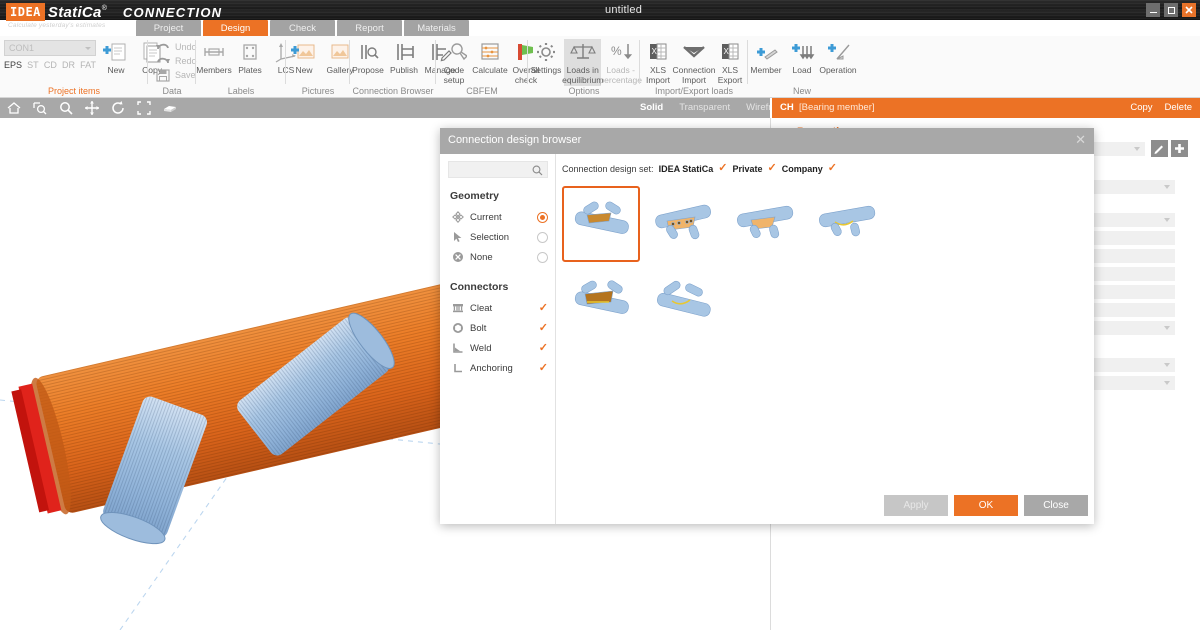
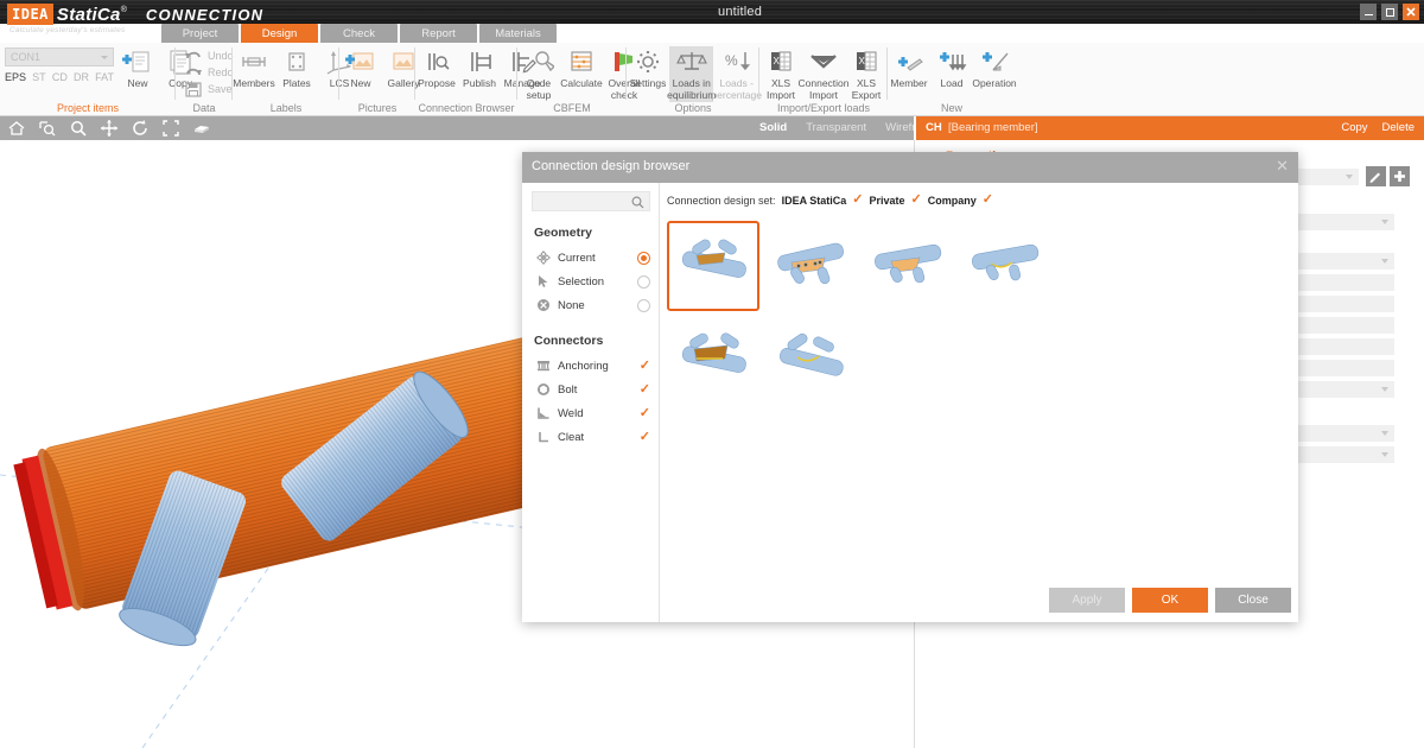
  untitled
  IDEA StatiCa CONNECTION
  Project
  Design
  Check
  Report
  Materials
  CON1
  EPS
  ST
  CD
  DR
  FAT
  New
  Cop
  Project items
  Undo
  Redo
  Save
  Data
  Members
  Plates
  Labels
  New
  Gallery
  Pictures
  Propose
  Publish
  Mnage
  Connection Browser
  Code
  setup
  Calculate
  Overall
  chck
  CBFEM
  Settings
  Loads in
  equilibrium
  %
  Loads -
  percentag
  Options
  X
  XLS
  Import
  Connection
  Import
  X
  XLS
  Export
  Import/Export loads
  Member
  Load
  Operation
  New
  Solid
  Transparent
  CH
  [Bearing member]
  Copy
  Delete
  Connection design browser
  ✕
  Geometry
  Current
  Selection
  None
  Connectors
- Cleat
+ Anchoring
  ✓
  Bolt
  ✓
  Weld
  ✓
- Anchoring
+ Cleat
  ✓
  Connection design set:
  IDEA StatiCa
  ✓
  Private
  ✓
  Company
  ✓
  Apply
  OK
  Close
